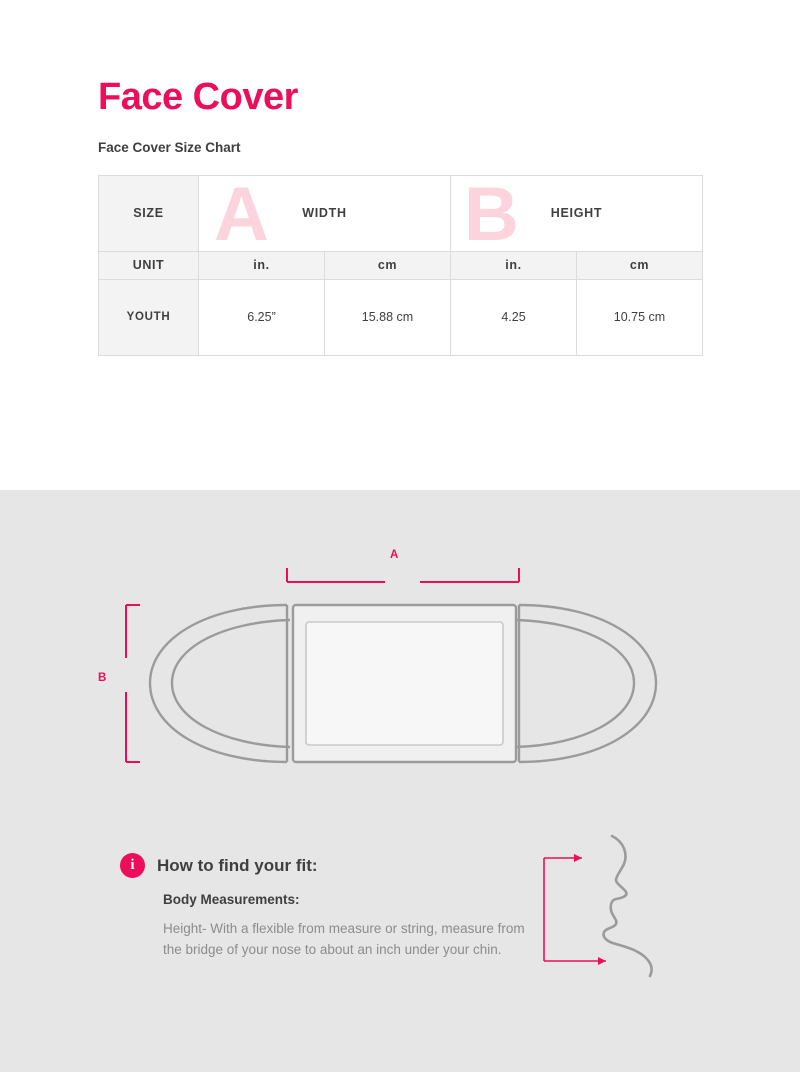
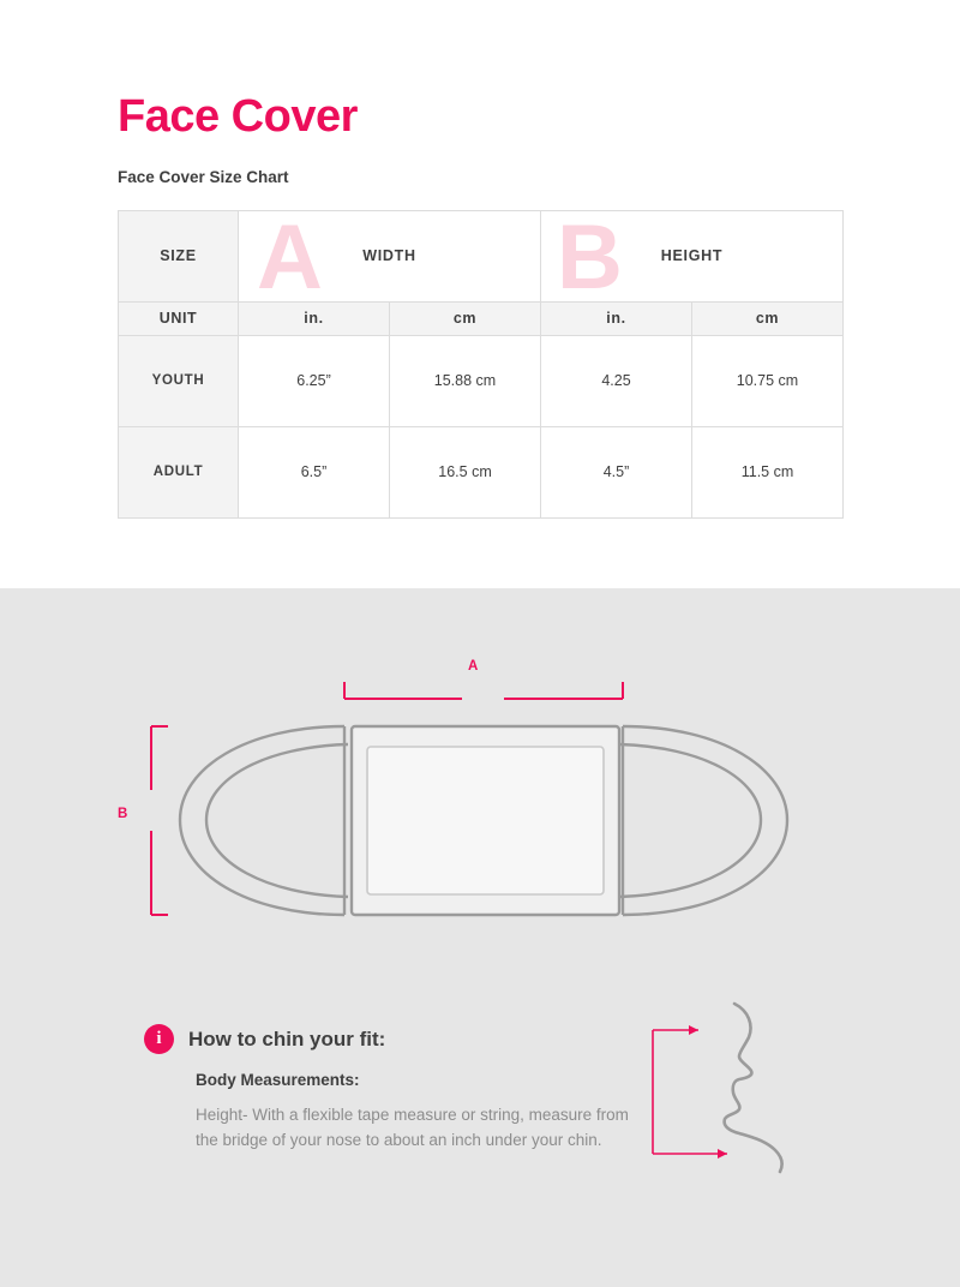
  Face Cover
  Face Cover Size Chart
  A
  B
  SIZE	WIDTH	HEIGHT
  UNIT	in.	cm	in.	cm
  YOUTH	6.25”	15.88 cm	4.25	10.75 cm
+ ADULT	6.5”	16.5 cm	4.5”	11.5 cm
  A
  B
  i
- How to find your fit:
+ How to chin your fit:
  Body Measurements:
- Height- With a flexible from measure or string, measure from the bridge of your nose to about an inch under your chin.
+ Height- With a flexible tape measure or string, measure from the bridge of your nose to about an inch under your chin.
